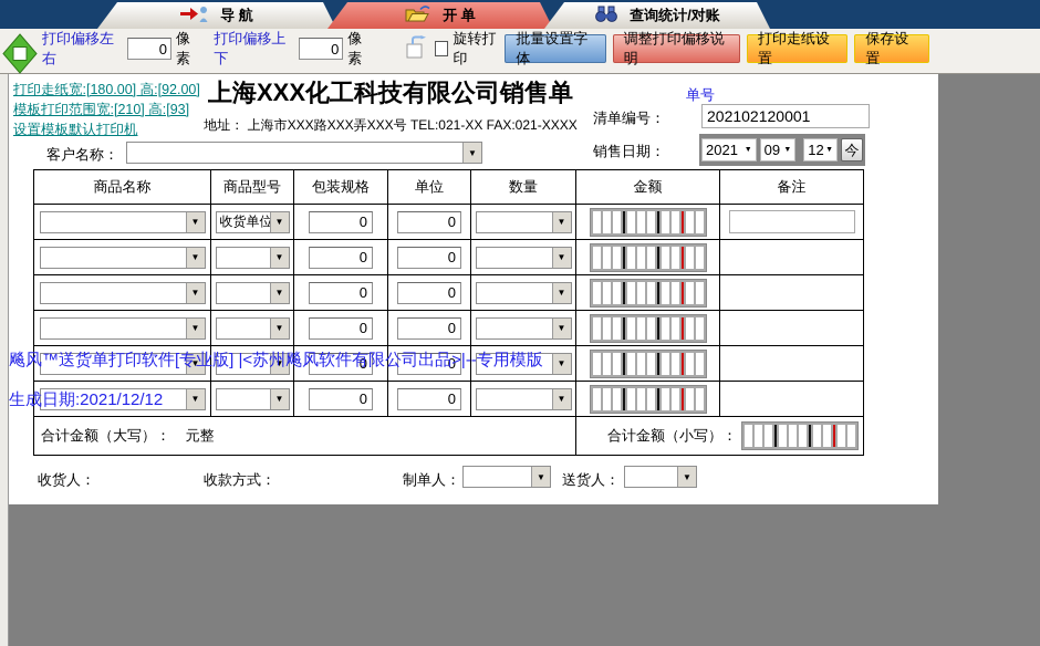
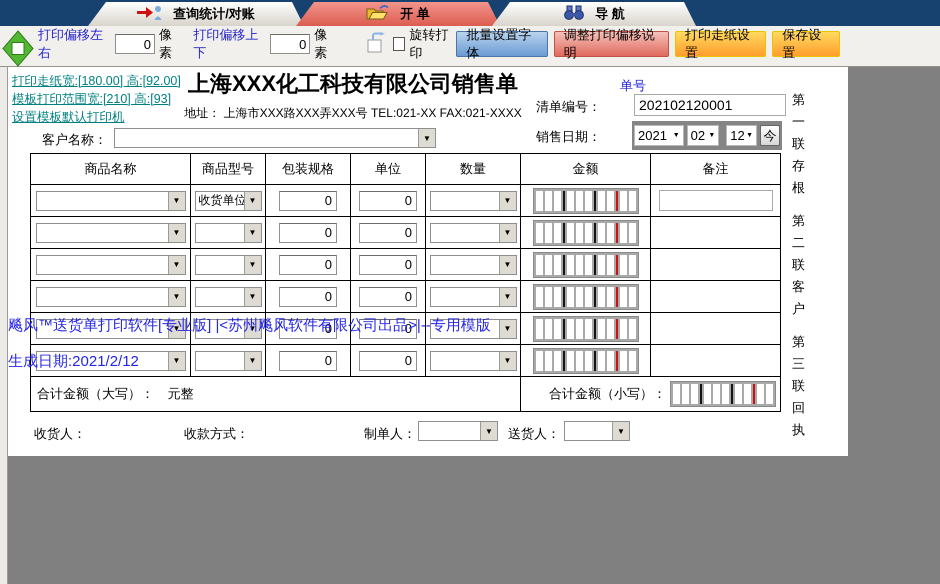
- 导 航
+ 查询统计/对账
  开 单
- 查询统计/对账
+ 导 航
  打印偏移左右
  0
  像素
  打印偏移上下
  0
  像素
  旋转打印
  批量设置字体
  调整打印偏移说明
  打印走纸设置
  保存设置
  打印走纸宽:[180.00] 高:[92.00]
  模板打印范围宽:[210] 高:[93]
  设置模板默认打印机
  上海XXX化工科技有限公司销售单
  地址： 上海市XXX路XXX弄XXX号 TEL:021-XX FAX:021-XXXX
  单号
  清单编号：
  202102120001
  销售日期：
  2021
- 09
+ 02
  12
  今
  客户名称：
  ▼
  商品名称	商品型号	包装规格	单位	数量	金额	备注
  ▼	收货单位 ▼	0	0	▼
  ▼	▼	0	0	▼
  ▼	▼	0	0	▼
  ▼	▼	0	0	▼
  ▼	▼	0	0	▼
  ▼	▼	0	0	▼
  合计金额（大写）： 元整	合计金额（小写）：
  飚风™送货单打印软件[专业版] |<苏州飚风软件有限公司出品>|--专用模版
- 生成日期:2021/12/12
+ 生成日期:2021/2/12
  收货人：
  收款方式：
  制单人：
  ▼
  送货人：
  ▼
+ 第一联
+ 存根
+ 第二联
+ 客户
+ 第三联
+ 回执
